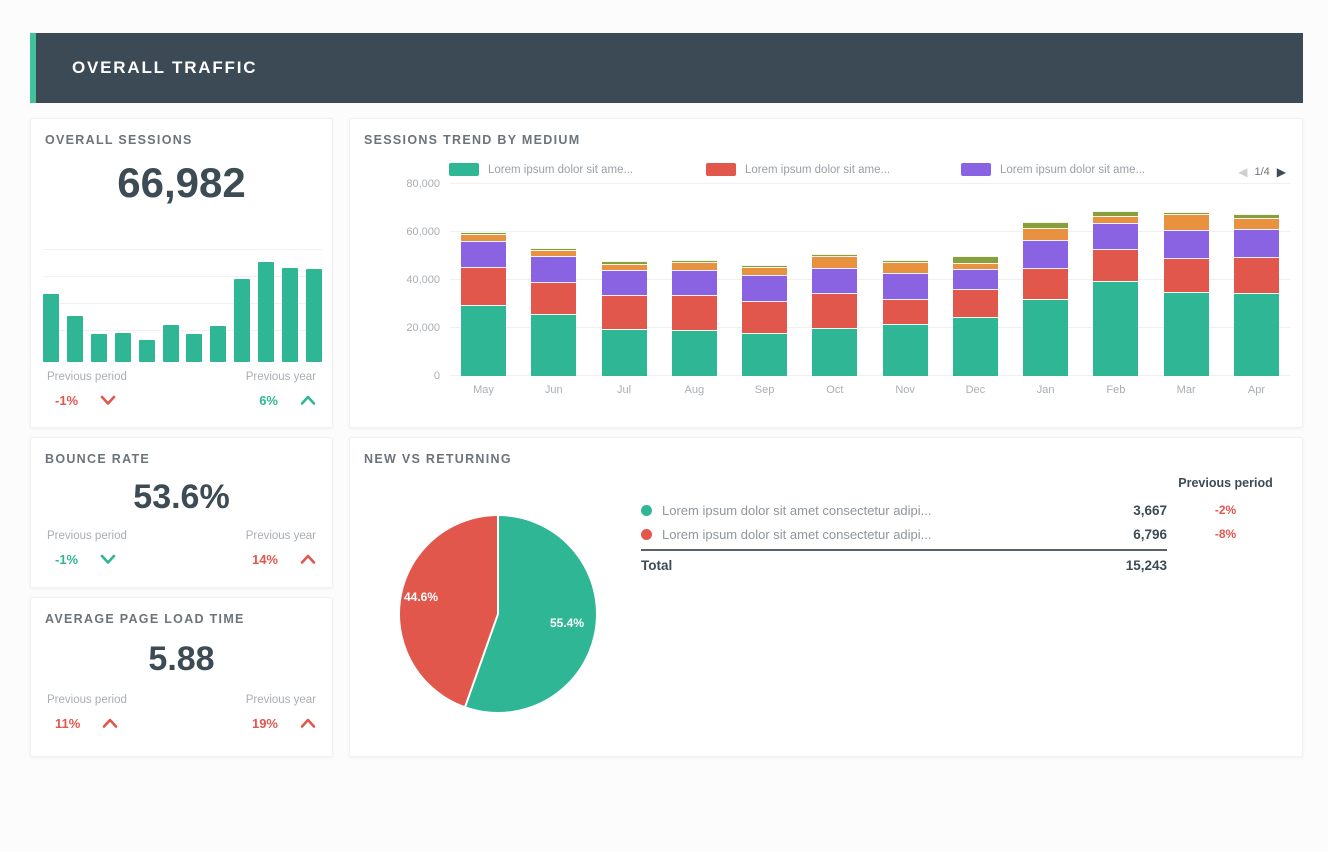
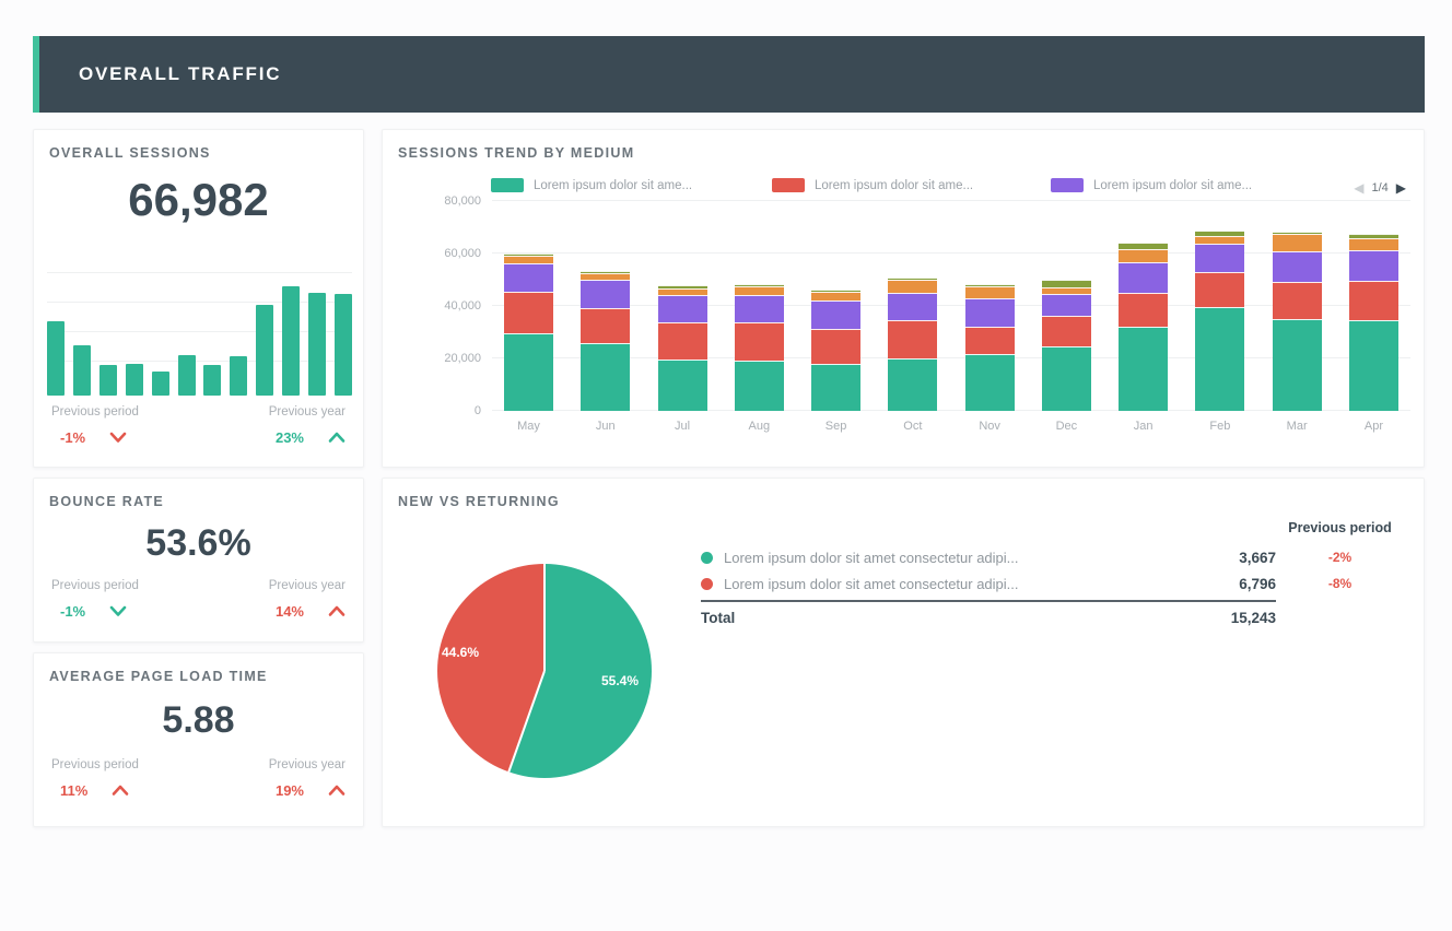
  OVERALL TRAFFIC
  OVERALL SESSIONS
  66,982
  Previous period
  Previous year
  -1%
- 6%
+ 23%
  SESSIONS TREND BY MEDIUM
  Lorem ipsum dolor sit ame...
  Lorem ipsum dolor sit ame...
  Lorem ipsum dolor sit ame...
  ◀
  1/4
  ▶
  0
  20,000
  40,000
  60,000
  80,000
  May
  Jun
  Jul
  Aug
  Sep
  Oct
  Nov
  Dec
  Jan
  Feb
  Mar
  Apr
  BOUNCE RATE
  53.6%
  Previous period
  Previous year
  -1%
  14%
  AVERAGE PAGE LOAD TIME
  5.88
  Previous period
  Previous year
  11%
  19%
  NEW VS RETURNING
  44.6%
  55.4%
  Previous period
  Lorem ipsum dolor sit amet consectetur adipi...
  3,667
  -2%
  Lorem ipsum dolor sit amet consectetur adipi...
  6,796
  -8%
  Total
  15,243
